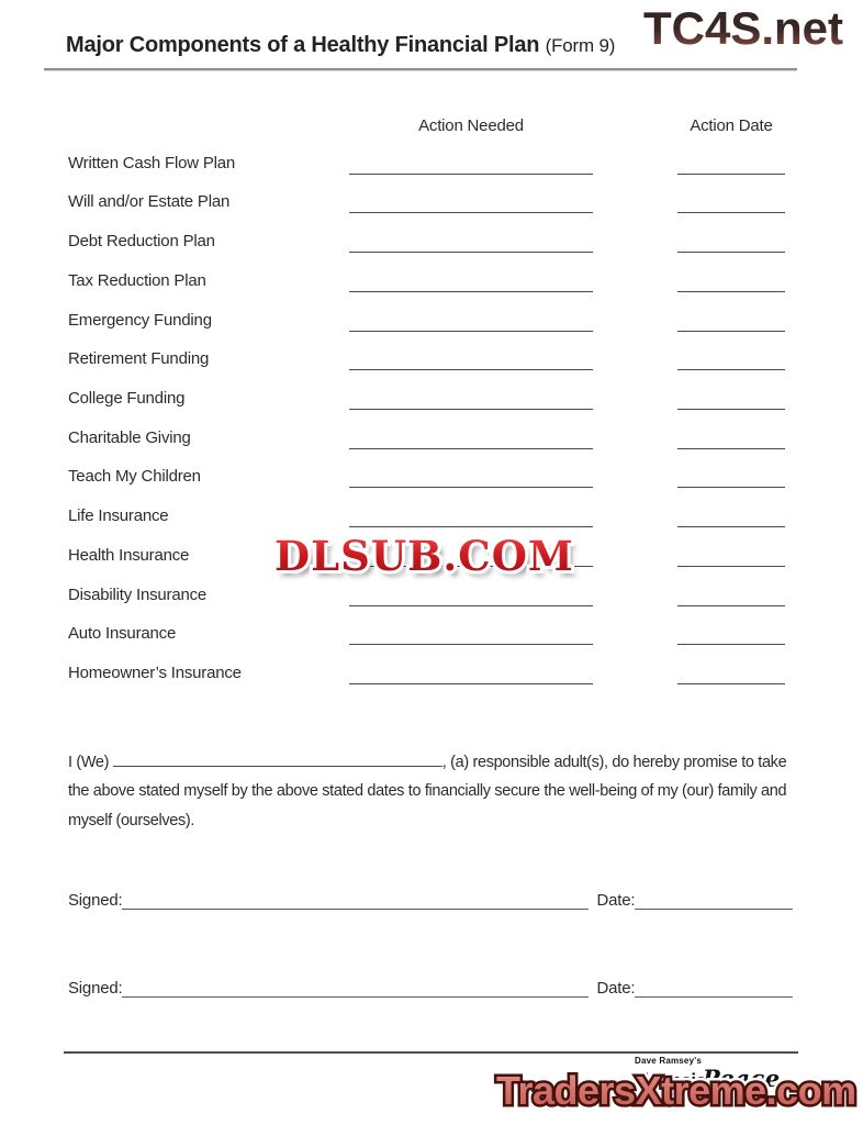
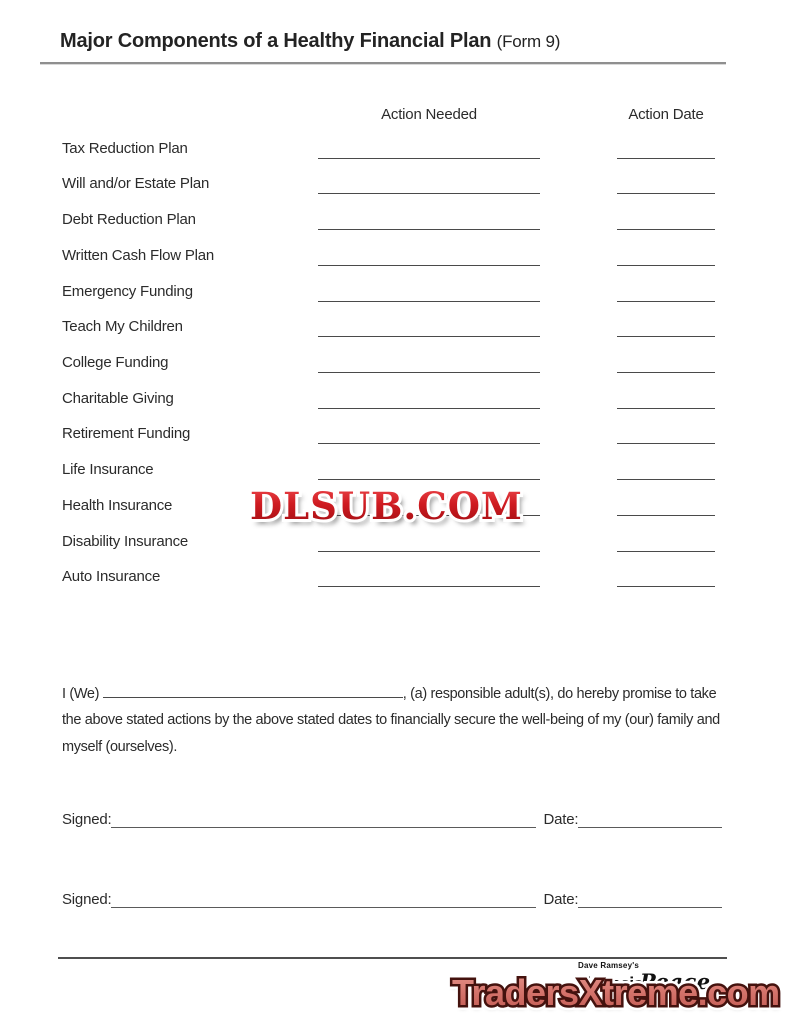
- TC4S.net
  Major Components of a Healthy Financial Plan (Form 9)
  Action Needed
  Action Date
- Written Cash Flow Plan
+ Tax Reduction Plan
  Will and/or Estate Plan
  Debt Reduction Plan
- Tax Reduction Plan
+ Written Cash Flow Plan
  Emergency Funding
- Retirement Funding
+ Teach My Children
  College Funding
  Charitable Giving
- Teach My Children
+ Retirement Funding
  Life Insurance
  Health Insurance
  Disability Insurance
  Auto Insurance
- Homeowner’s Insurance
  DLSUB.COM
- I (We) , (a) responsible adult(s), do hereby promise to take the above stated myself by the above stated dates to financially secure the well-being of my (our) family and myself (ourselves).
+ I (We) , (a) responsible adult(s), do hereby promise to take the above stated actions by the above stated dates to financially secure the well-being of my (our) family and myself (ourselves).
  Signed:
  Date:
  Signed:
  Date:
  Dave Ramsey's
  TradersXtreme.com
